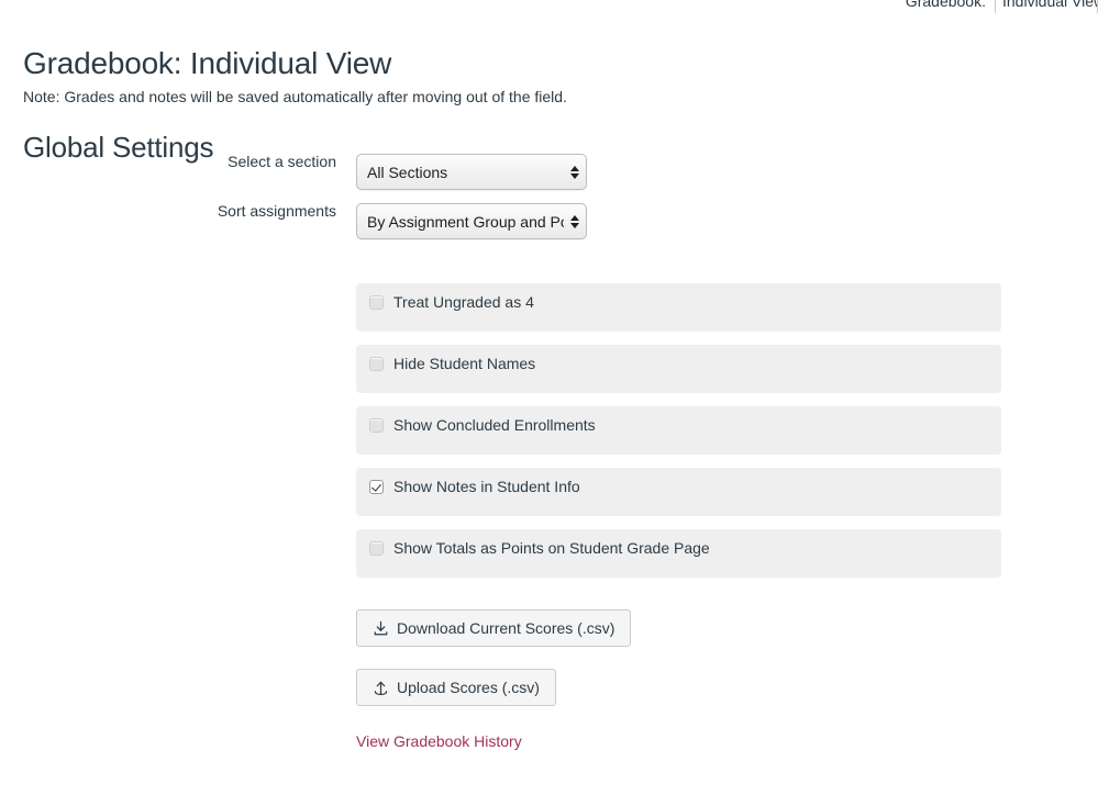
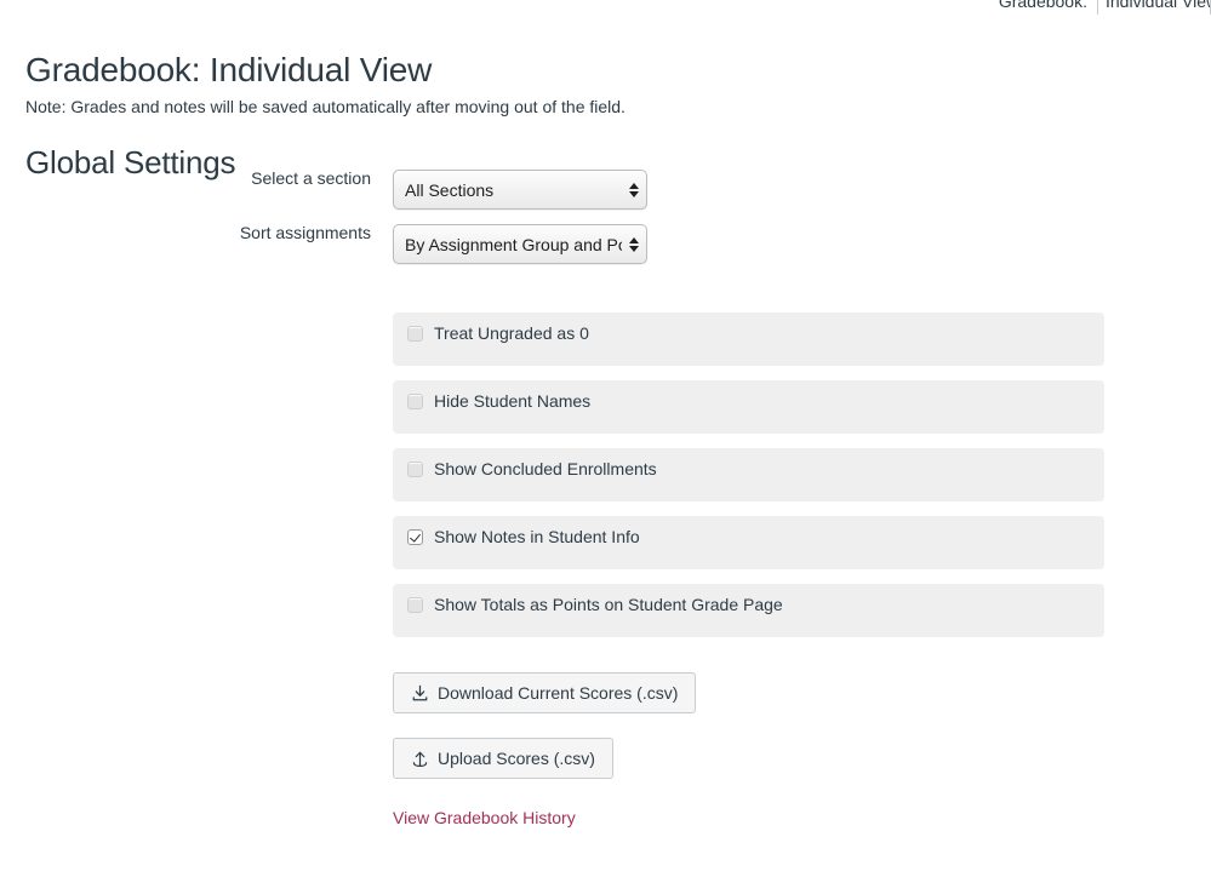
  Gradebook:
  Individual Vie
  Gradebook: Individual View
  Note: Grades and notes will be saved automatically after moving out of the field.
  Global Settings
  Select a section
  All Sections
  Sort assignments
  By Assignment Group and P
- Treat Ungraded as 4
+ Treat Ungraded as 0
  Hide Student Names
  Show Concluded Enrollments
  Show Notes in Student Info
  Show Totals as Points on Student Grade Page
  Download Current Scores (.csv)
  Upload Scores (.csv)
  View Gradebook History
